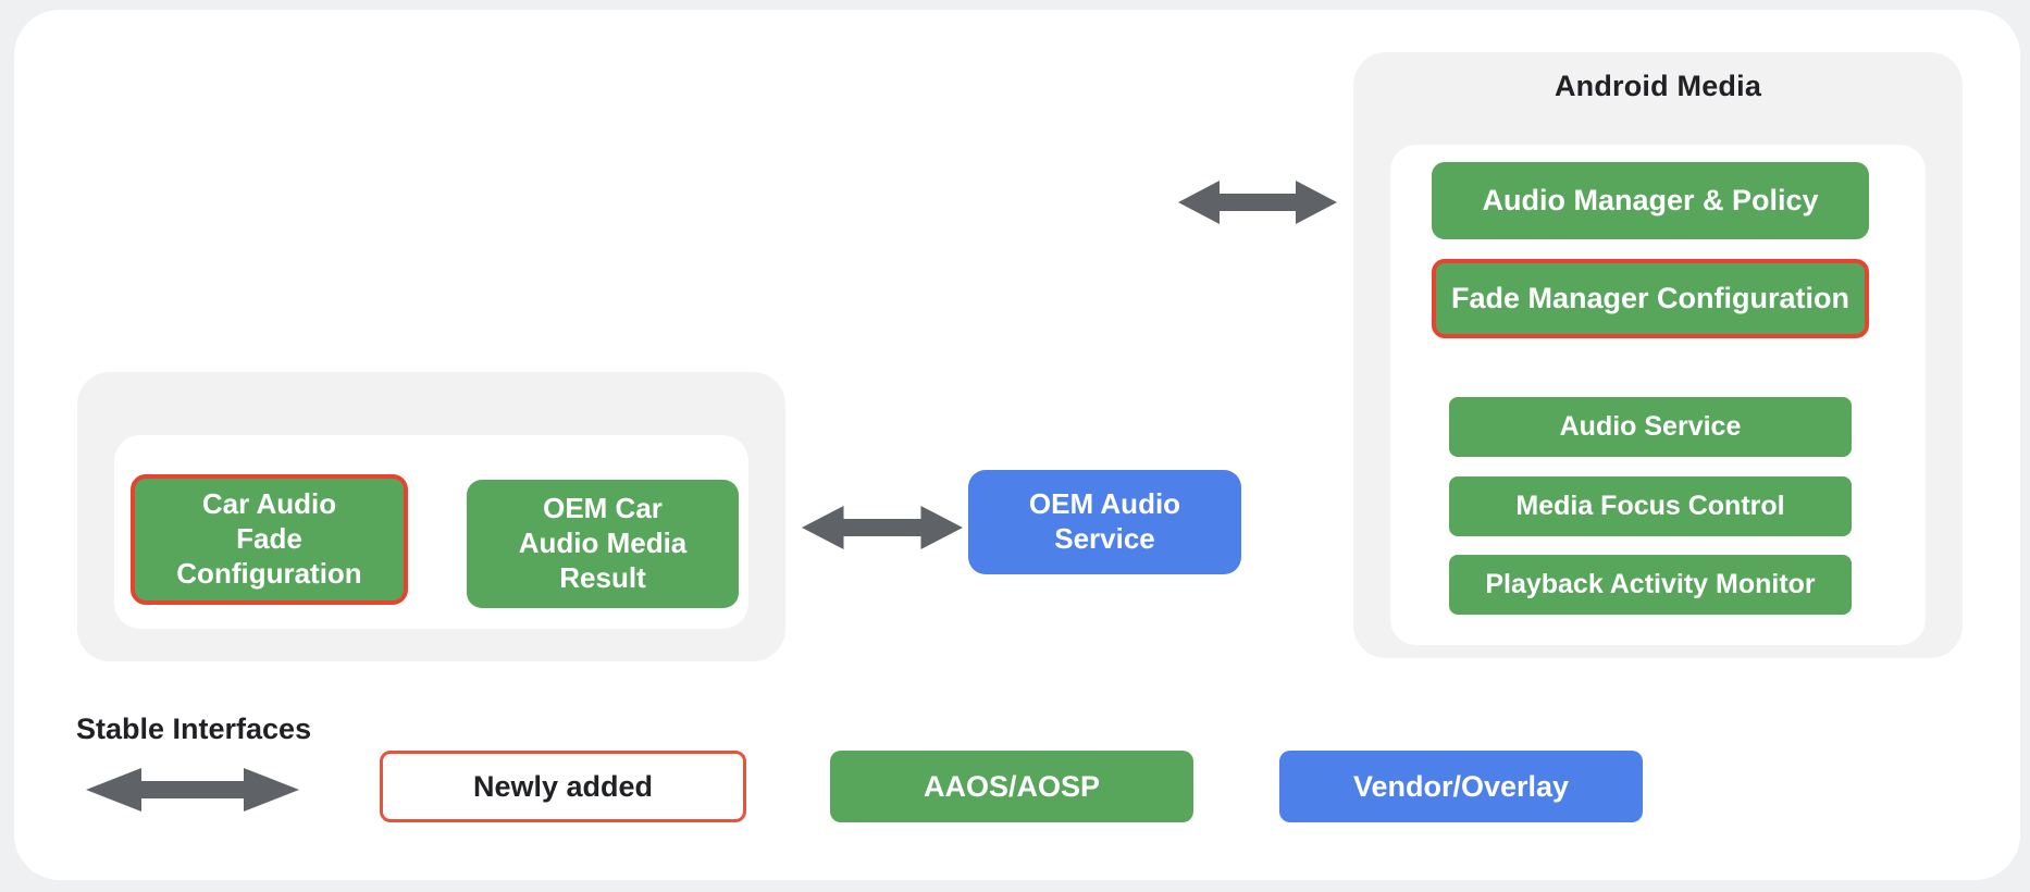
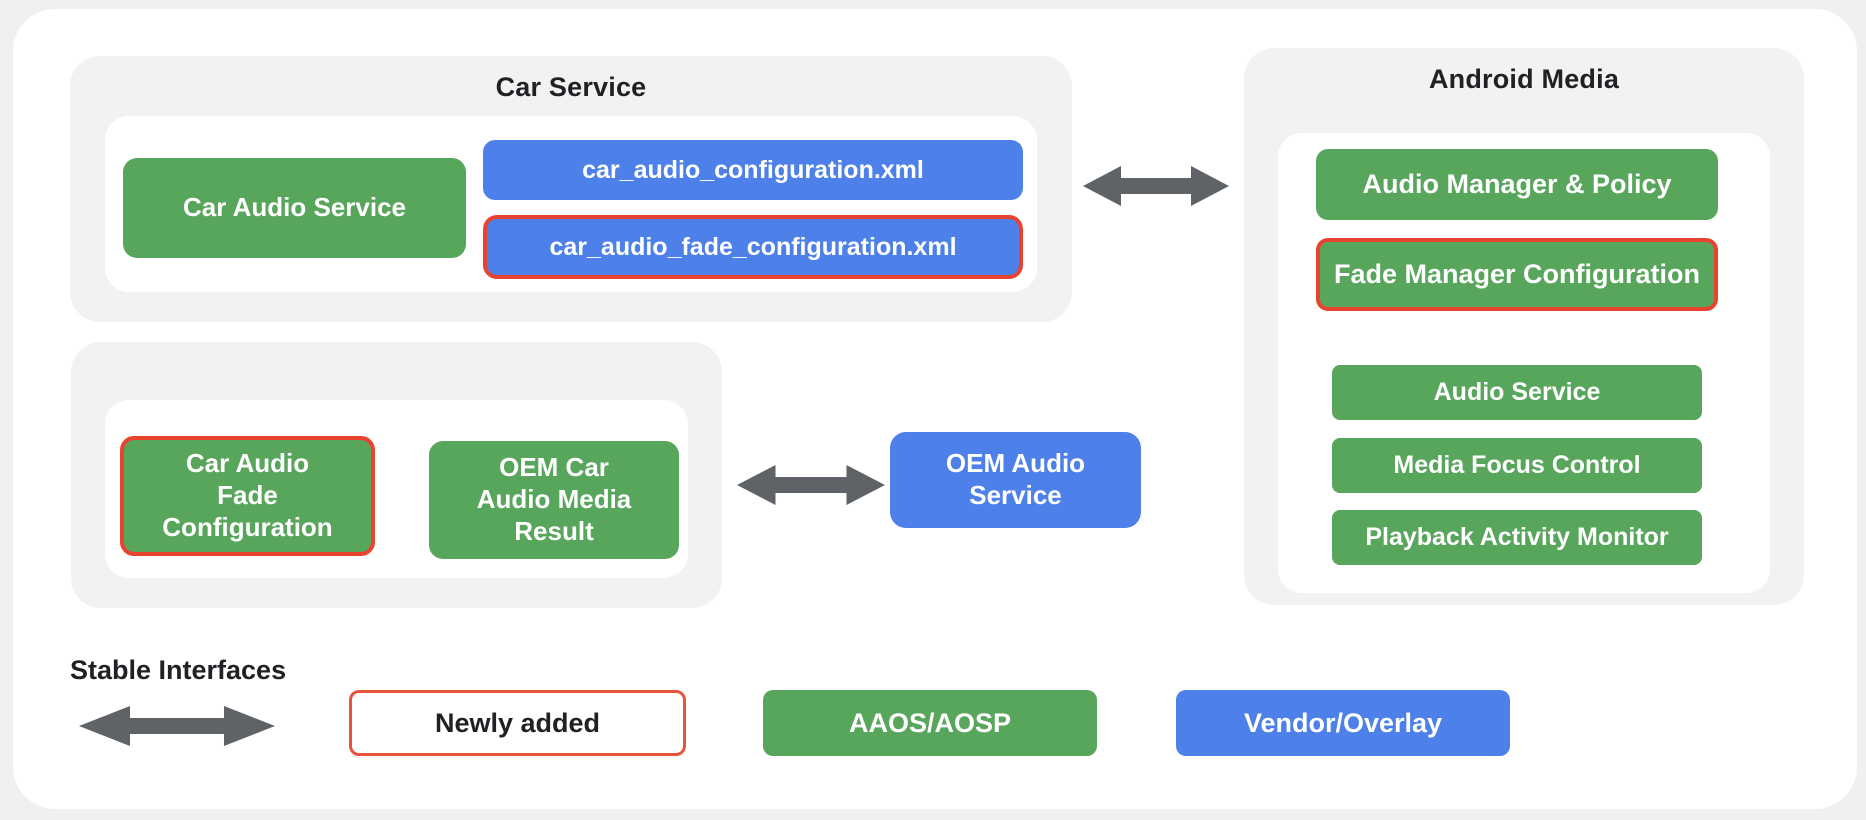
+ Car Service
+ Car Audio Service
+ car_audio_configuration.xml
+ car_audio_fade_configuration.xml
  Android Media
  Audio Manager & Policy
  Fade Manager Configuration
  Audio Service
  Media Focus Control
  Playback Activity Monitor
  Car Audio Fade Configuration
  OEM Car Audio Media Result
  OEM Audio Service
  Stable Interfaces
  Newly added
  AAOS/AOSP
  Vendor/Overlay
